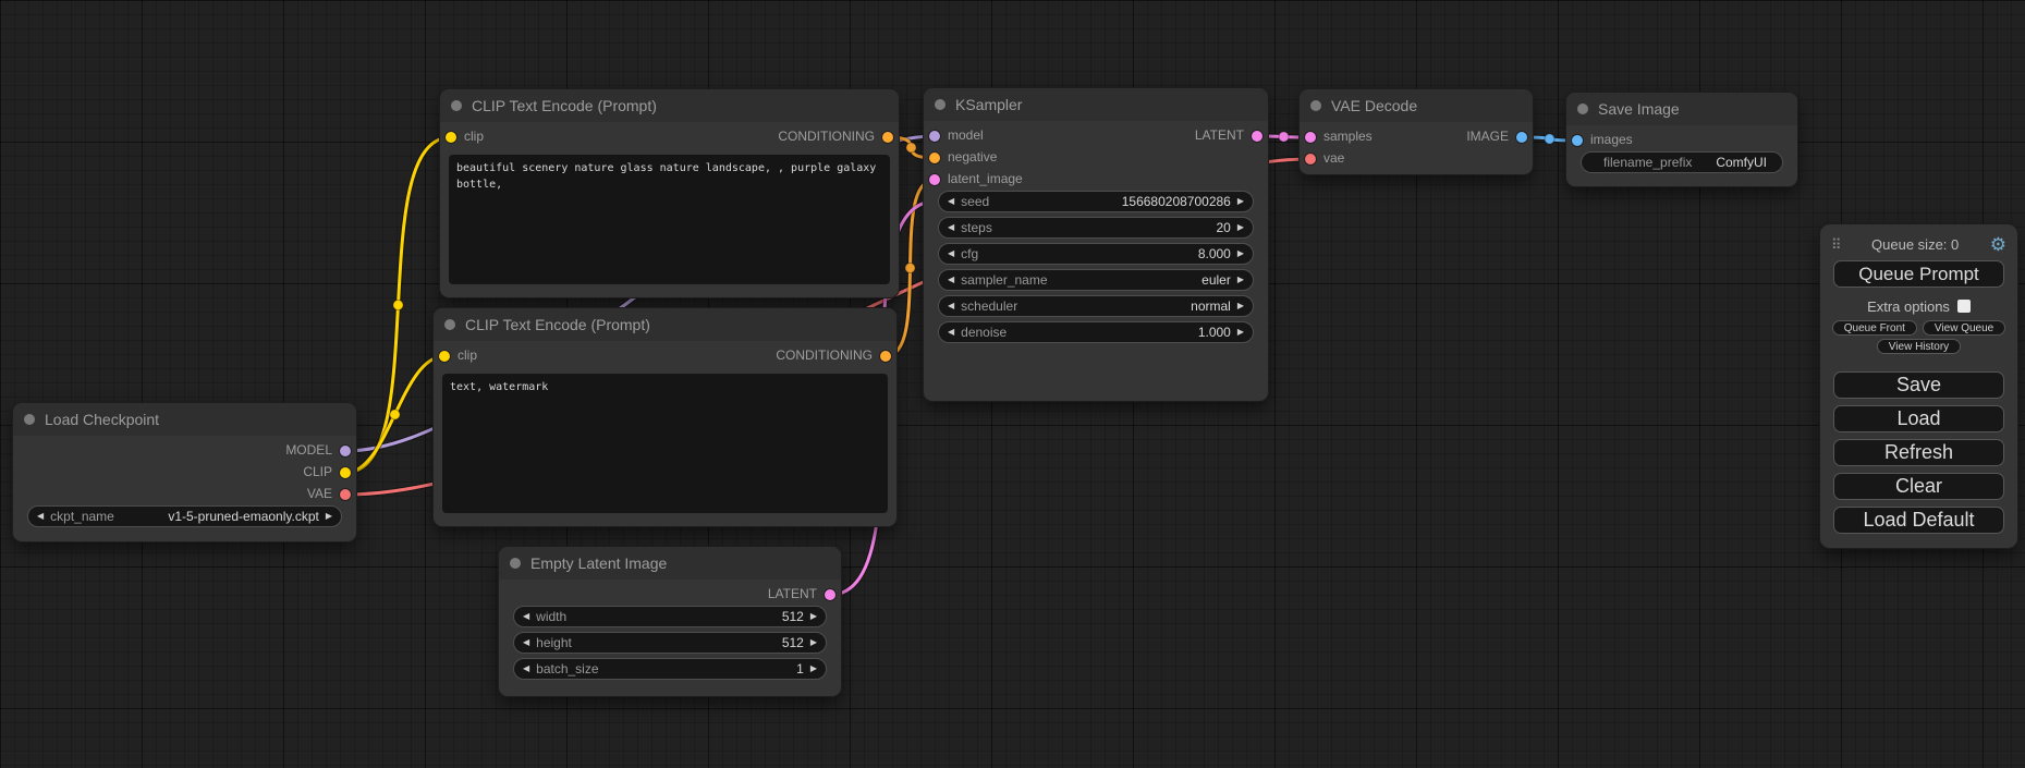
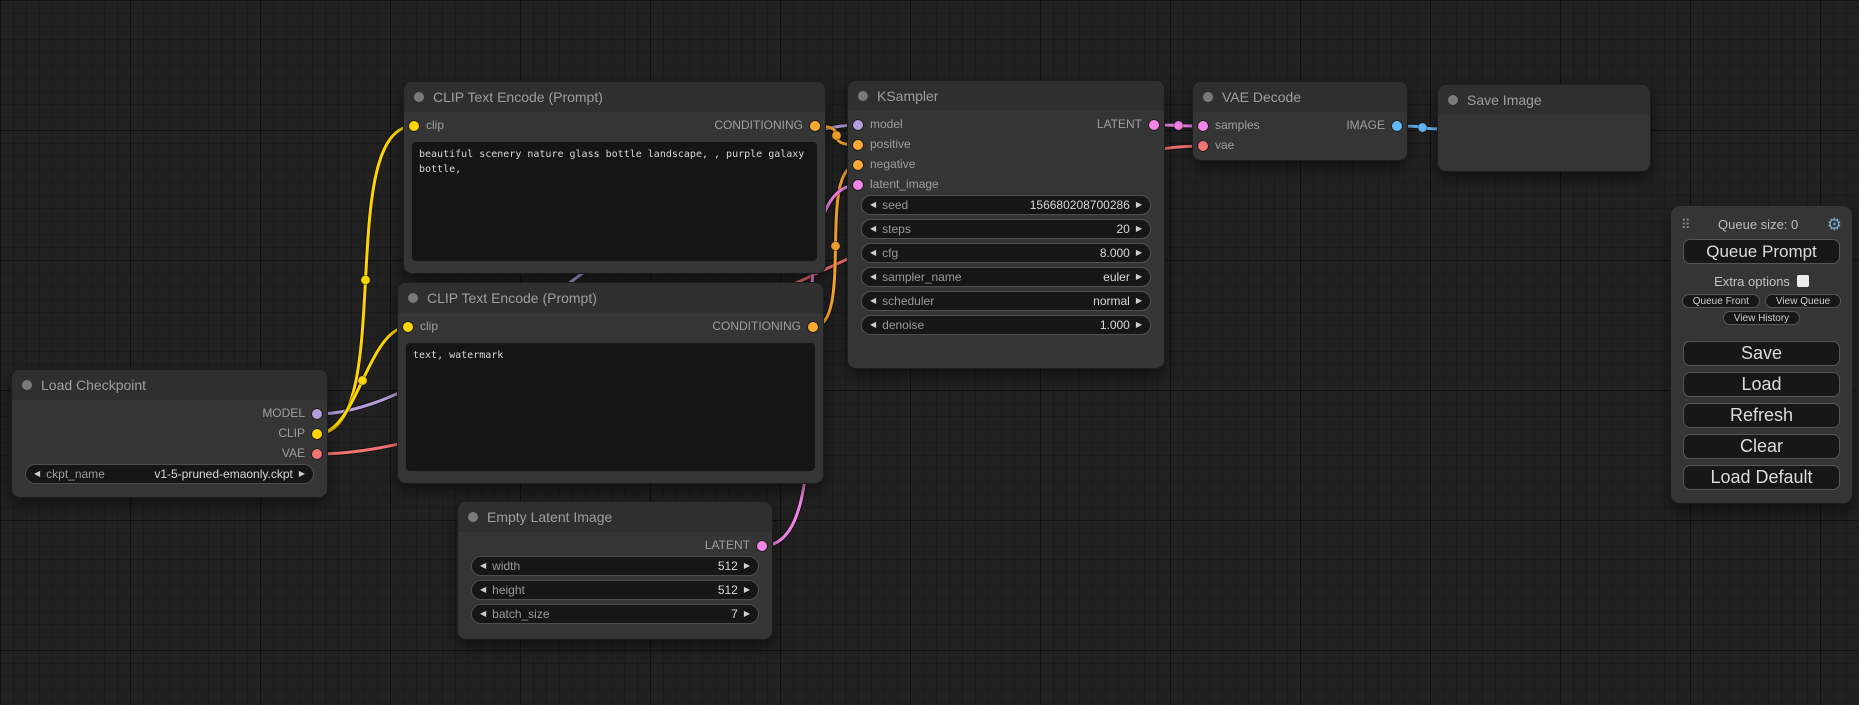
  Load Checkpoint
  MODEL
  CLIP
  VAE
  ◀
  ckpt_name
  v1-5-pruned-emaonly.ckpt
  ▶
  CLIP Text Encode (Prompt)
  clip
  CONDITIONING
- beautiful scenery nature glass nature landscape, , purple galaxy bottle,
+ beautiful scenery nature glass bottle landscape, , purple galaxy bottle,
  CLIP Text Encode (Prompt)
  clip
  CONDITIONING
  text, watermark
  Empty Latent Image
  LATENT
  ◀
  width
  512
  ▶
  ◀
  height
  512
  ▶
  ◀
  batch_size
- 1
+ 7
  ▶
  KSampler
  model
  LATENT
+ positive
  negative
  latent_image
  ◀
  seed
  156680208700286
  ▶
  ◀
  steps
  20
  ▶
  ◀
  cfg
  8.000
  ▶
  ◀
  sampler_name
  euler
  ▶
  ◀
  scheduler
  normal
  ▶
  ◀
  denoise
  1.000
  ▶
  VAE Decode
  samples
  IMAGE
  vae
  Save Image
- images
- filename_prefix
- ComfyUI
  ⠿
  Queue size: 0
  ⚙
  Queue Prompt
  Extra options
  Queue Front
  View Queue
  View History
  Save
  Load
  Refresh
  Clear
  Load Default
